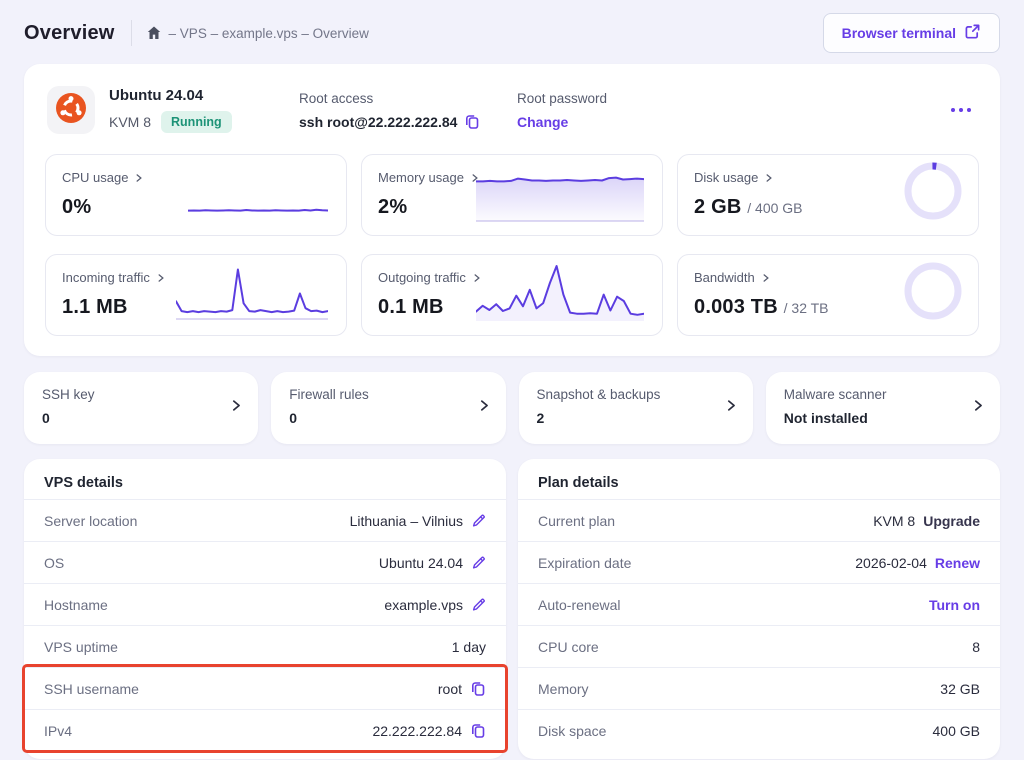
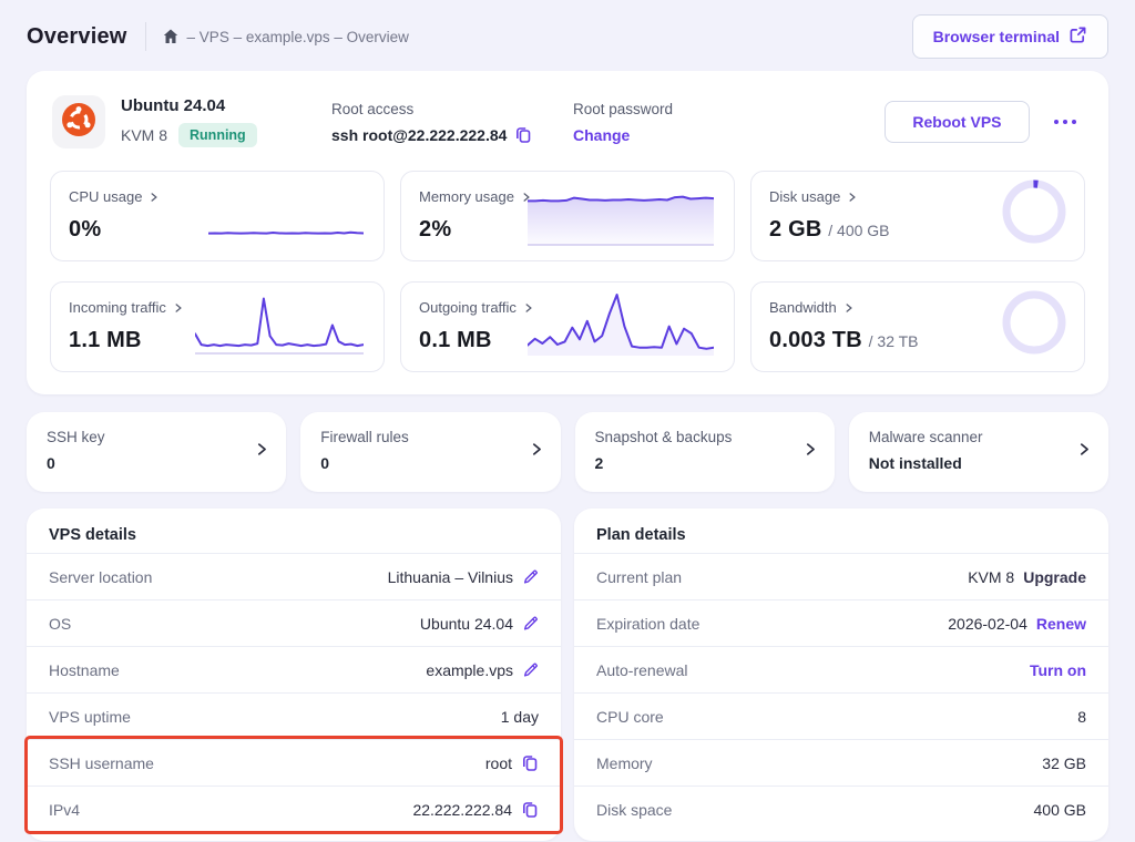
  Overview
  – VPS – example.vps – Overview
  Browser terminal
  Ubuntu 24.04
  KVM 8
  Running
  Root access
  ssh root@22.222.222.84
  Root password
  Change
+ Reboot VPS
  CPU usage
  0%
  Memory usage
  2%
  Disk usage
  2 GB / 400 GB
  Incoming traffic
  1.1 MB
  Outgoing traffic
  0.1 MB
  Bandwidth
  0.003 TB / 32 TB
  SSH key
  0
  Firewall rules
  0
  Snapshot & backups
  2
  Malware scanner
  Not installed
  VPS details
  Server location
  Lithuania – Vilnius
  OS
  Ubuntu 24.04
  Hostname
  example.vps
  VPS uptime
  1 day
  SSH username
  root
  IPv4
  22.222.222.84
  Plan details
  Current plan
  KVM 8
  Upgrade
  Expiration date
  2026-02-04
  Renew
  Auto-renewal
  Turn on
  CPU core
  8
  Memory
  32 GB
  Disk space
  400 GB
